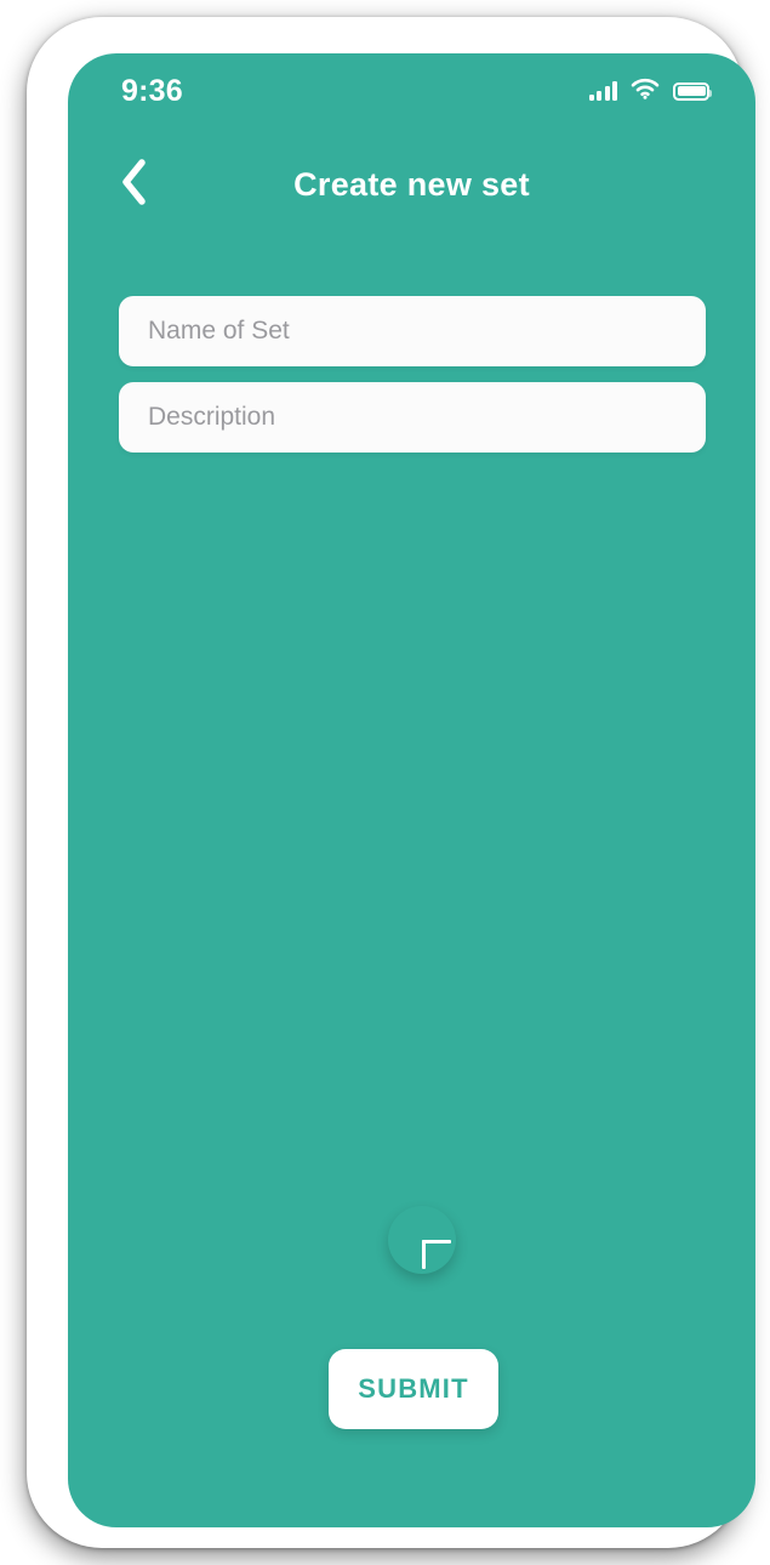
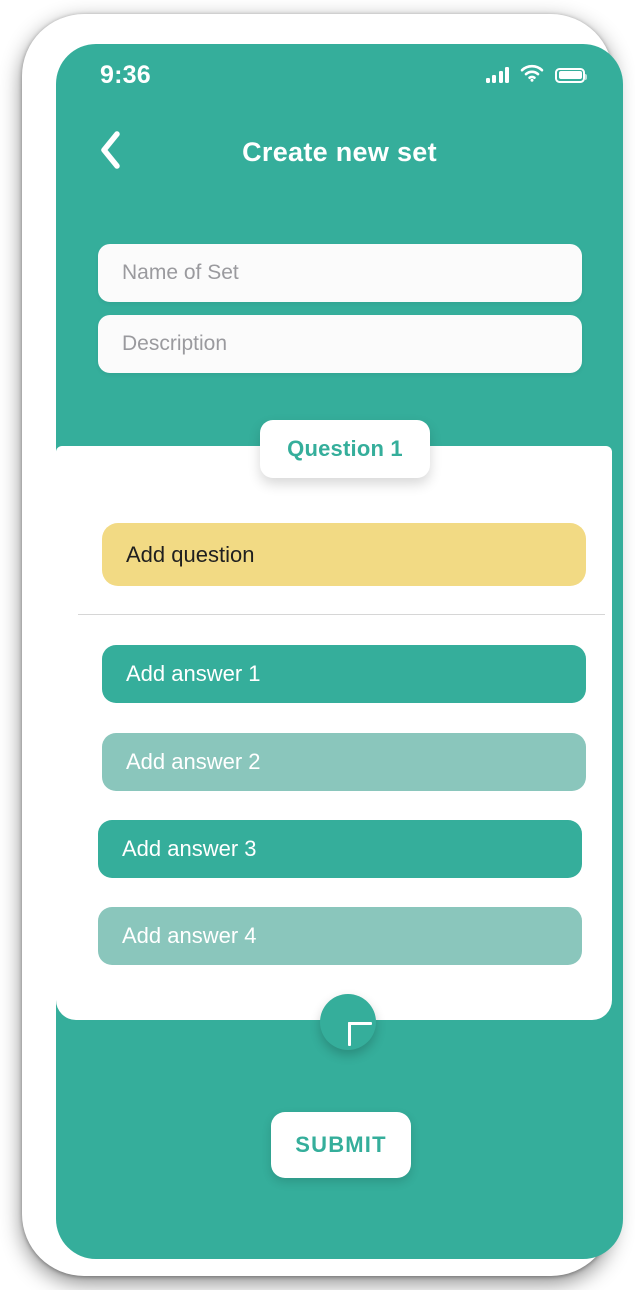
  9:36
  Create new set
  Name of Set
  Description
+ Question 1
+ Add question
+ Add answer 1
+ Add answer 2
+ Add answer 3
+ Add answer 4
  SUBMIT
